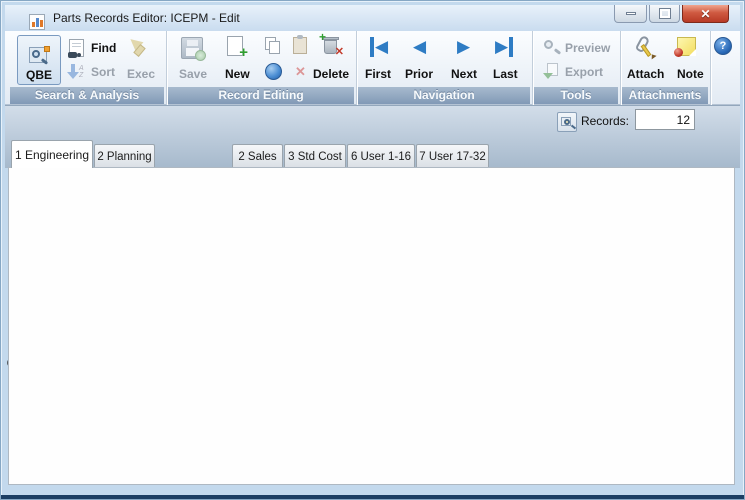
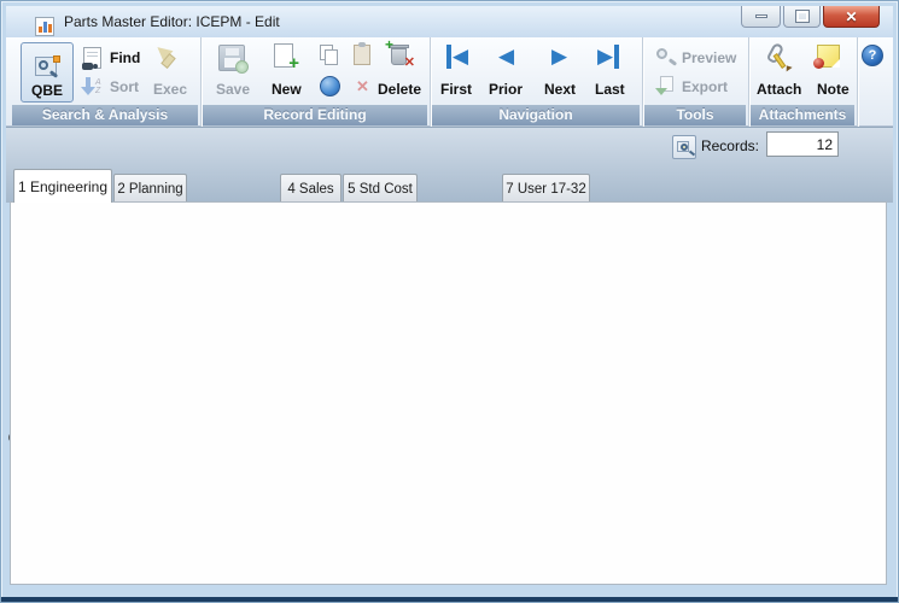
- Parts Records Editor: ICEPM - Edit
+ Parts Master Editor: ICEPM - Edit
  ✕
  QBE
  Find
  Sort
  Exec
  Search & Analysis
  Save
  +
  New
  ✕
  +
  ✕
  Delete
  Record Editing
  ◀
  First
  ◀
  Prior
  ▶
  Next
  ▶
  Last
  Navigation
  Preview
  Export
  Tools
  Attach
  Note
  Attachments
  ?
  Records:
  12
  1 Engineering
  2 Planning
- 2 Sales
+ 4 Sales
- 3 Std Cost
+ 5 Std Cost
- 6 User 1-16
  7 User 17-32
